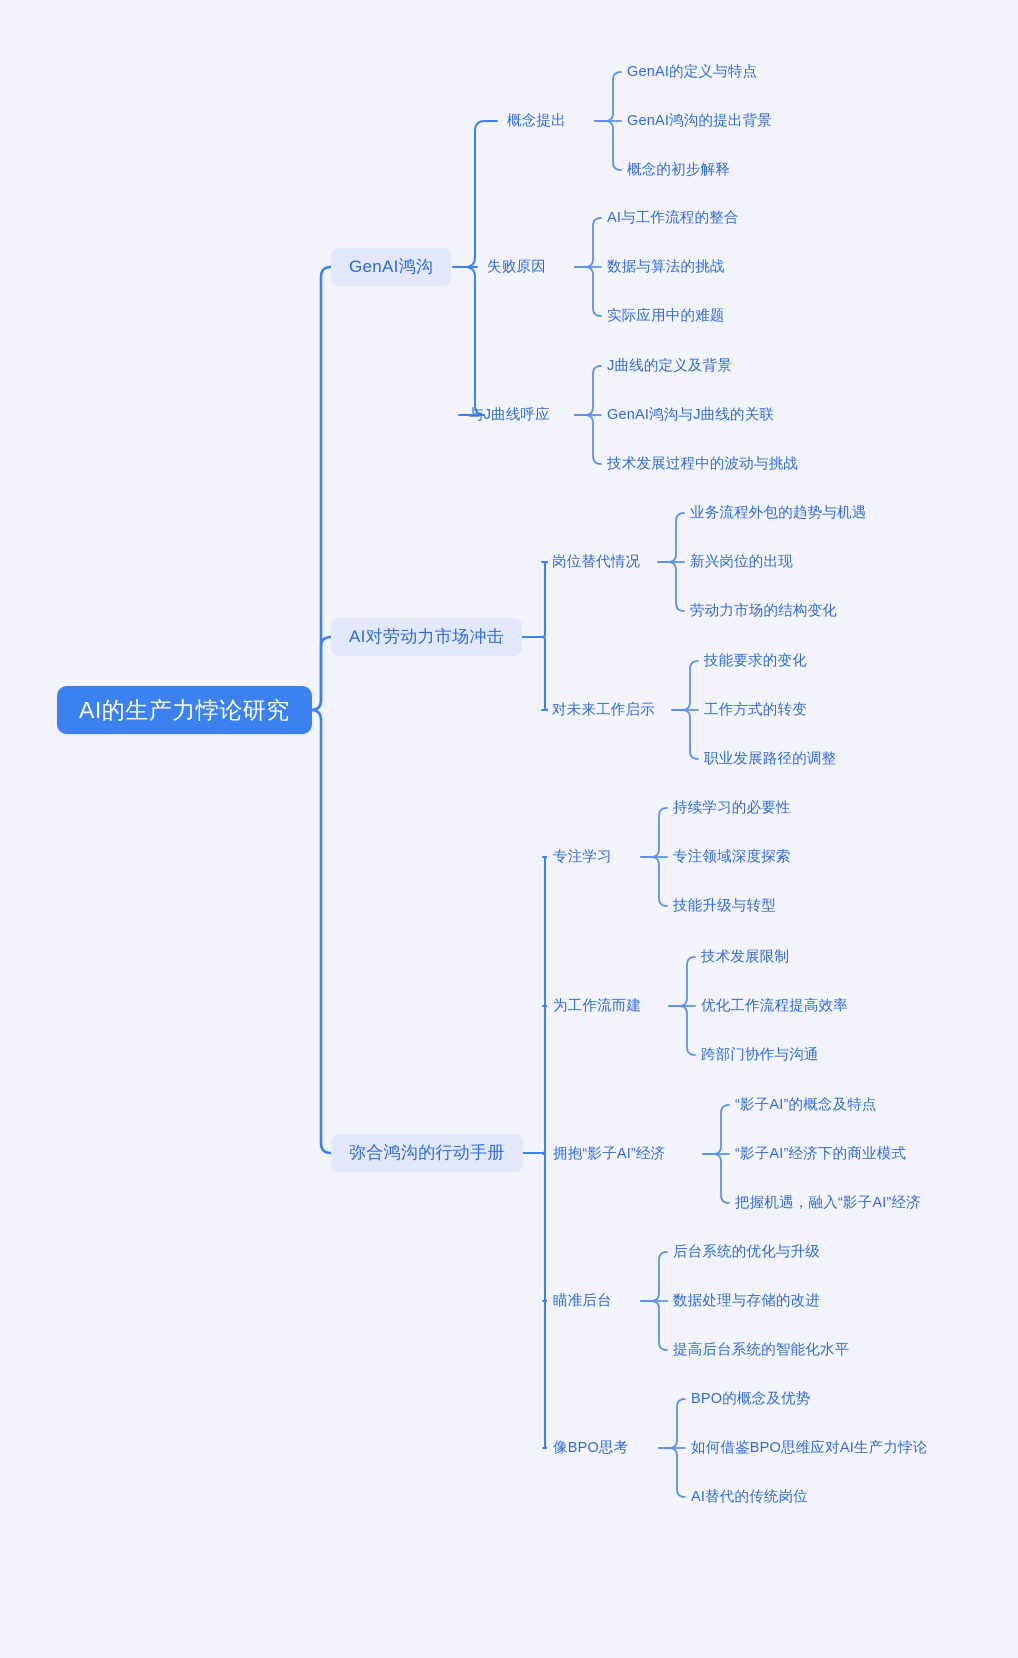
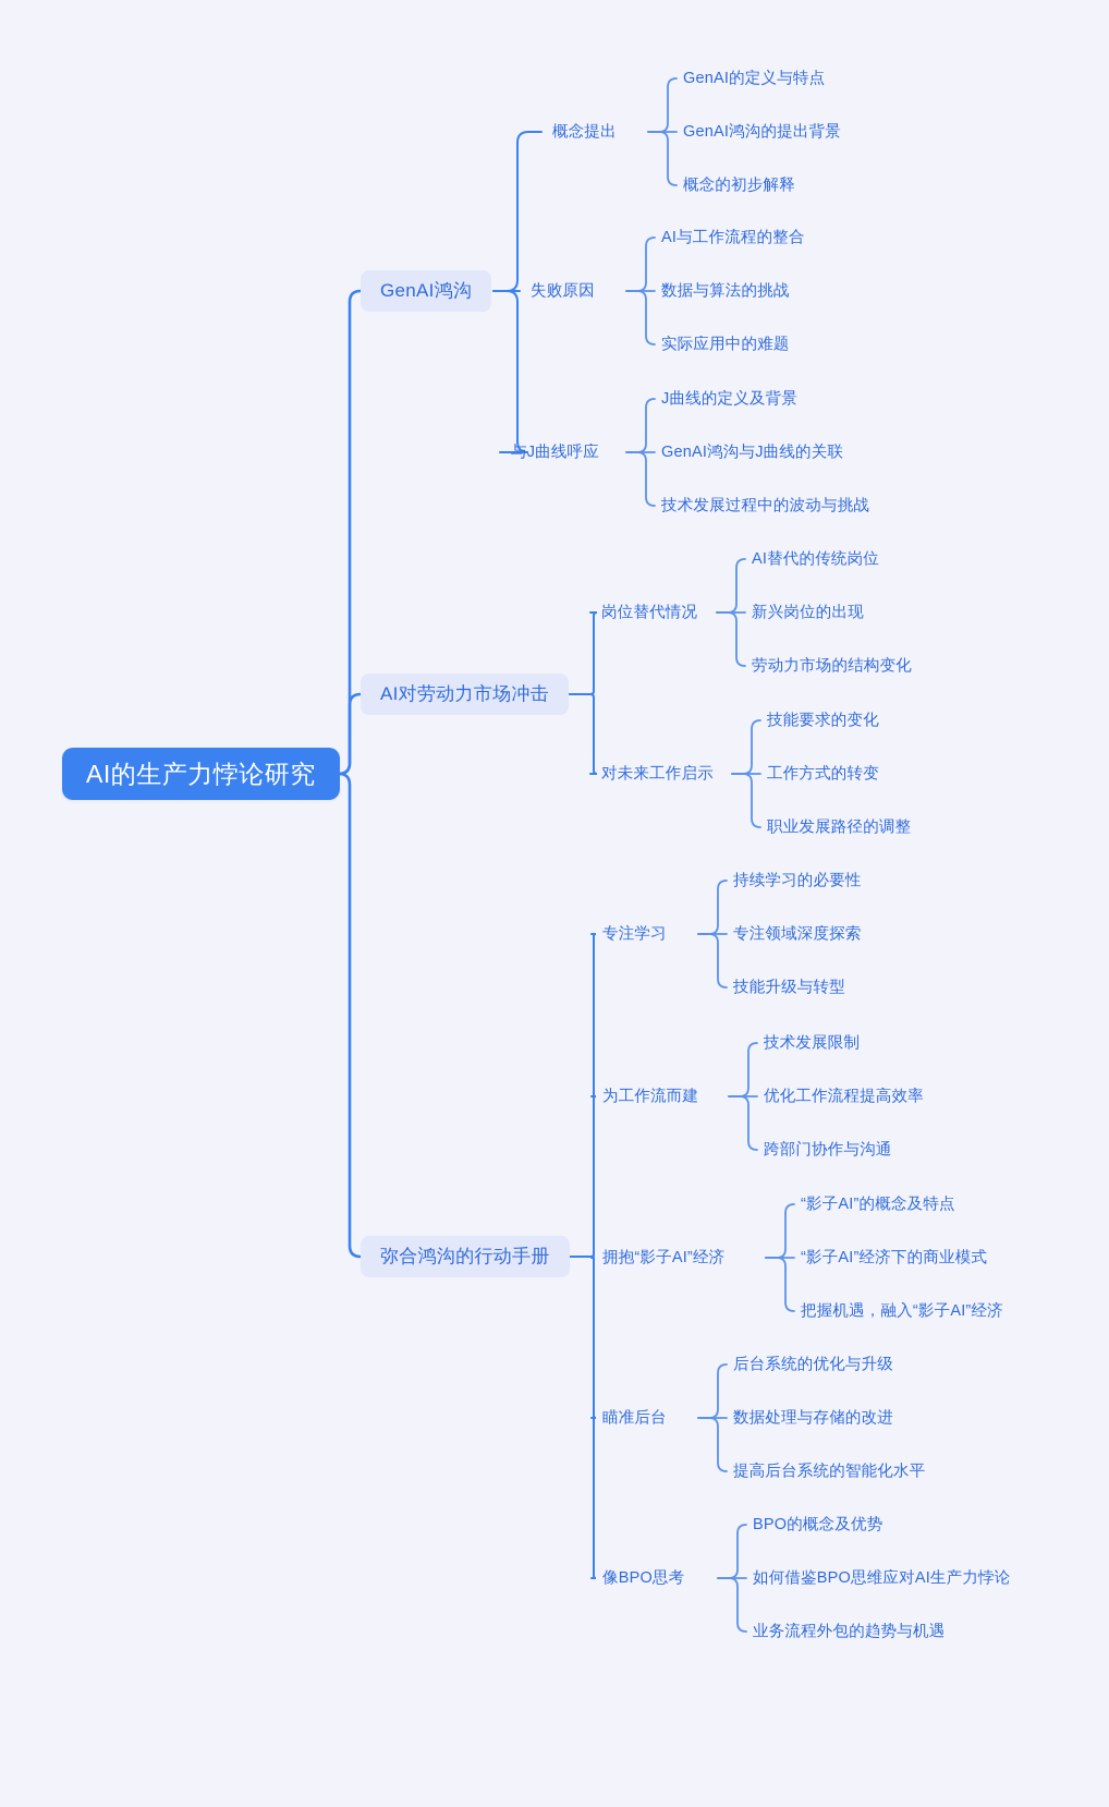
  AI的生产力悖论研究
  GenAI鸿沟
  概念提出
  GenAI的定义与特点
  GenAI鸿沟的提出背景
  概念的初步解释
  失败原因
  AI与工作流程的整合
  数据与算法的挑战
  实际应用中的难题
  与J曲线呼应
  J曲线的定义及背景
  GenAI鸿沟与J曲线的关联
  技术发展过程中的波动与挑战
  AI对劳动力市场冲击
  岗位替代情况
- 业务流程外包的趋势与机遇
+ AI替代的传统岗位
  新兴岗位的出现
  劳动力市场的结构变化
  对未来工作启示
  技能要求的变化
  工作方式的转变
  职业发展路径的调整
  弥合鸿沟的行动手册
  专注学习
  持续学习的必要性
  专注领域深度探索
  技能升级与转型
  为工作流而建
  技术发展限制
  优化工作流程提高效率
  跨部门协作与沟通
  拥抱“影子AI”经济
  “影子AI”的概念及特点
  “影子AI”经济下的商业模式
  把握机遇，融入“影子AI”经济
  瞄准后台
  后台系统的优化与升级
  数据处理与存储的改进
  提高后台系统的智能化水平
  像BPO思考
  BPO的概念及优势
  如何借鉴BPO思维应对AI生产力悖论
- AI替代的传统岗位
+ 业务流程外包的趋势与机遇
